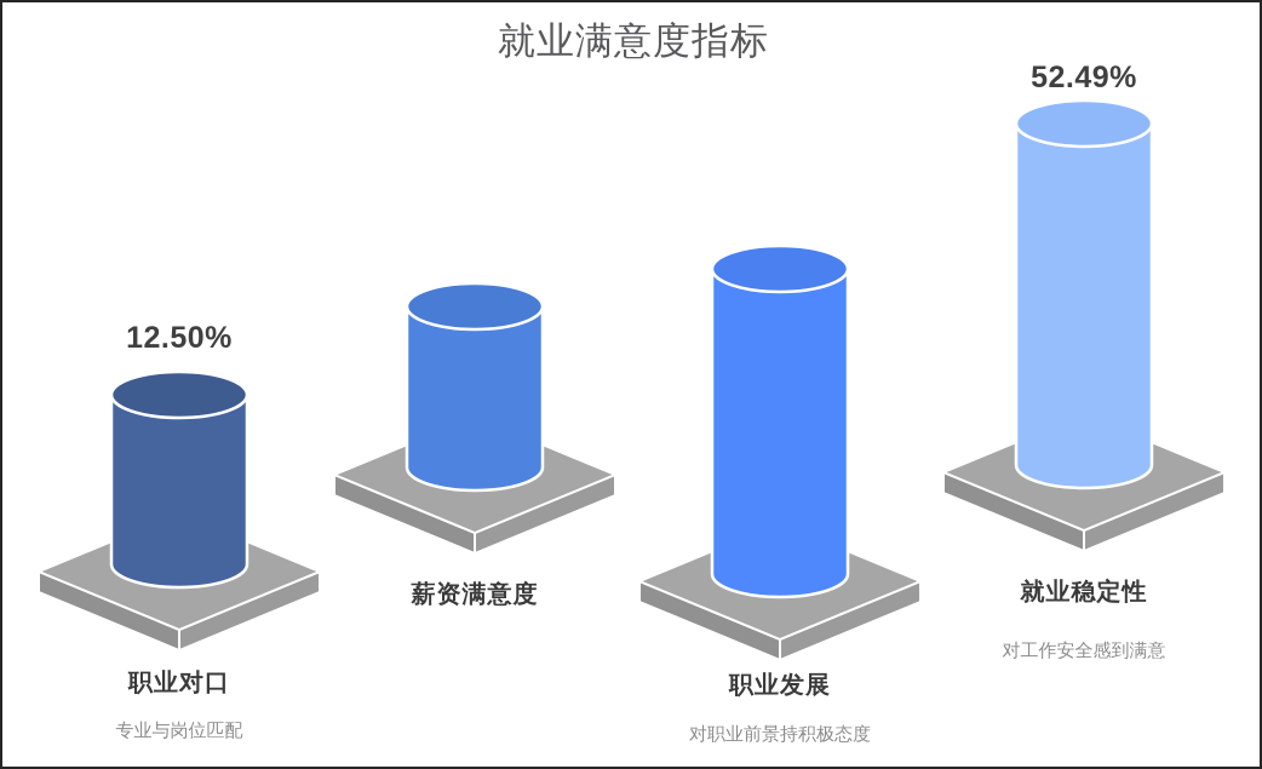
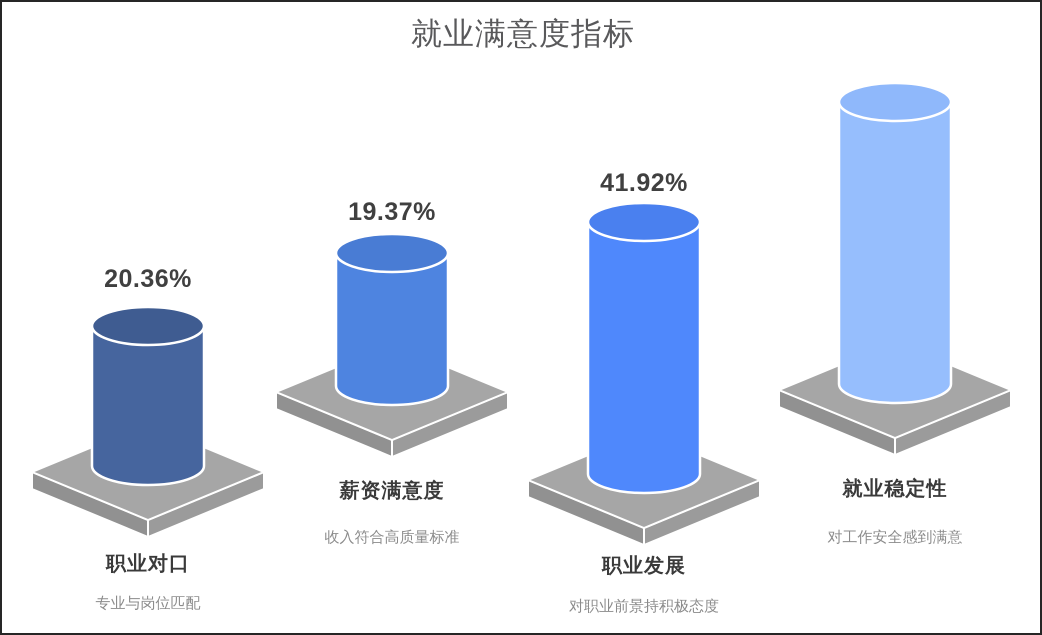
  就业满意度指标
- 12.50%
+ 20.36%
  职业对口
  专业与岗位匹配
+ 19.37%
  薪资满意度
+ 收入符合高质量标准
+ 41.92%
  职业发展
  对职业前景持积极态度
- 52.49%
  就业稳定性
  对工作安全感到满意
